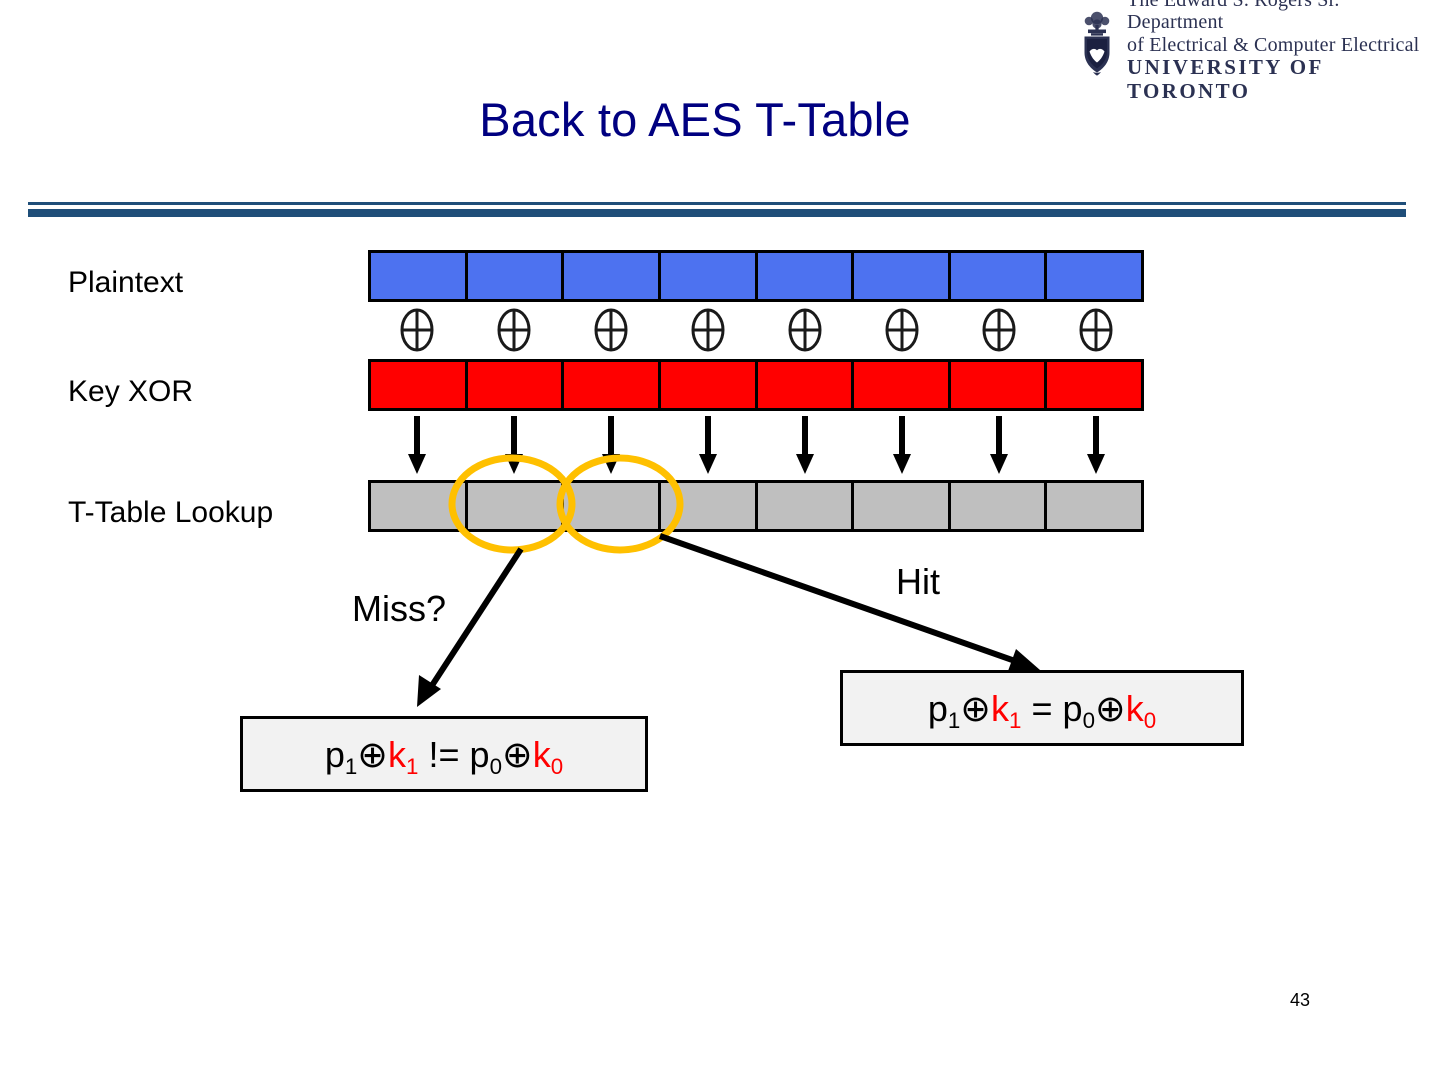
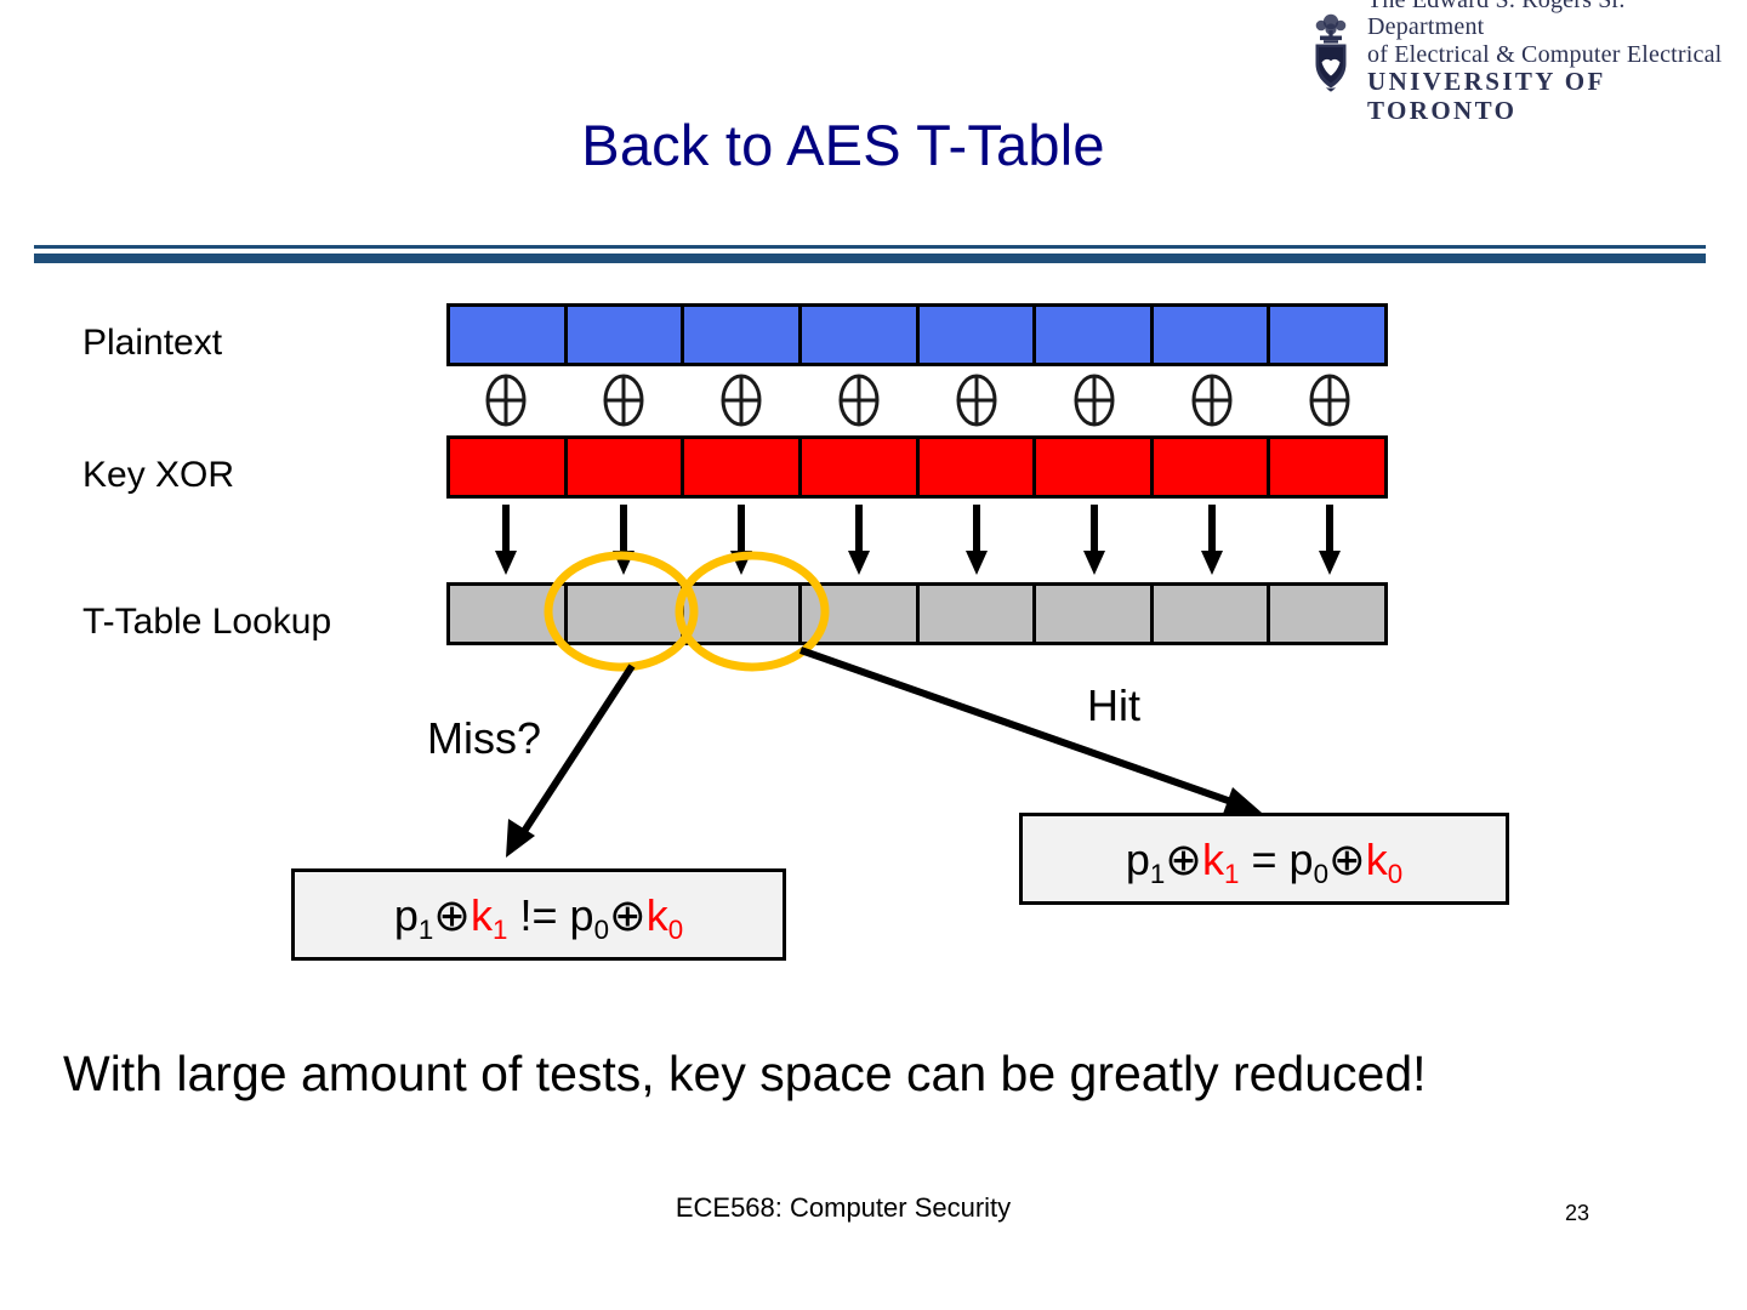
  of Electrical & Computer Electrical
  UNIVERSITY OF TORONTO
  Back to AES T-Table
  Plaintext
  Key XOR
  T-Table Lookup
  Miss?
  Hit
  p1⊕k1 != p0⊕k0
  p1⊕k1 = p0⊕k0
+ With large amount of tests, key space can be greatly reduced!
+ ECE568: Computer Security
- 43
+ 23
